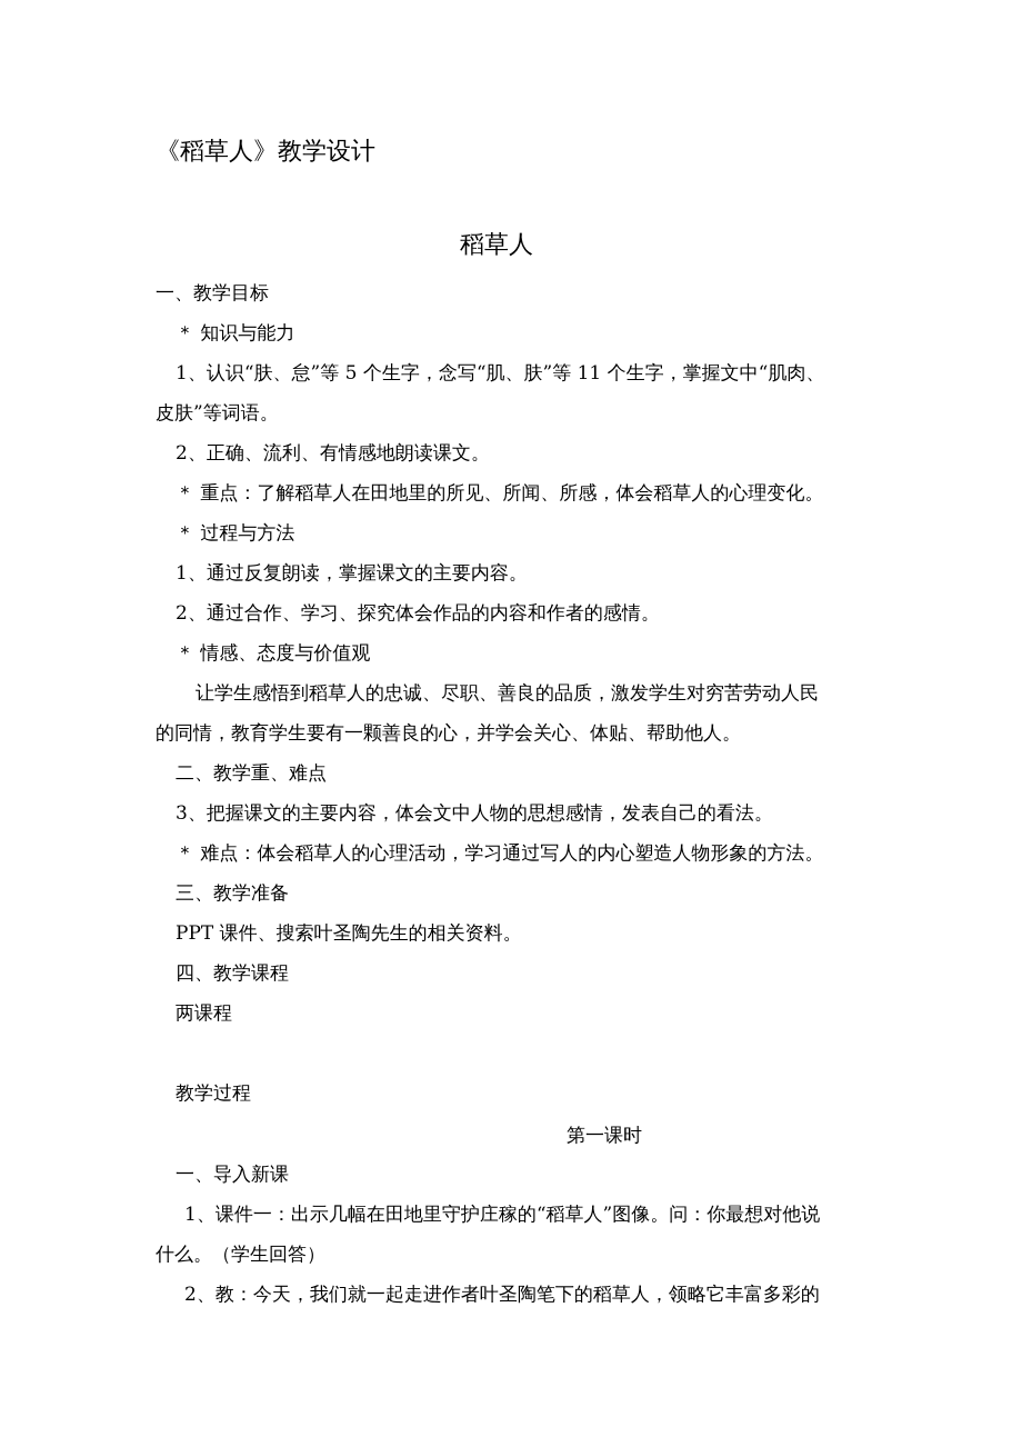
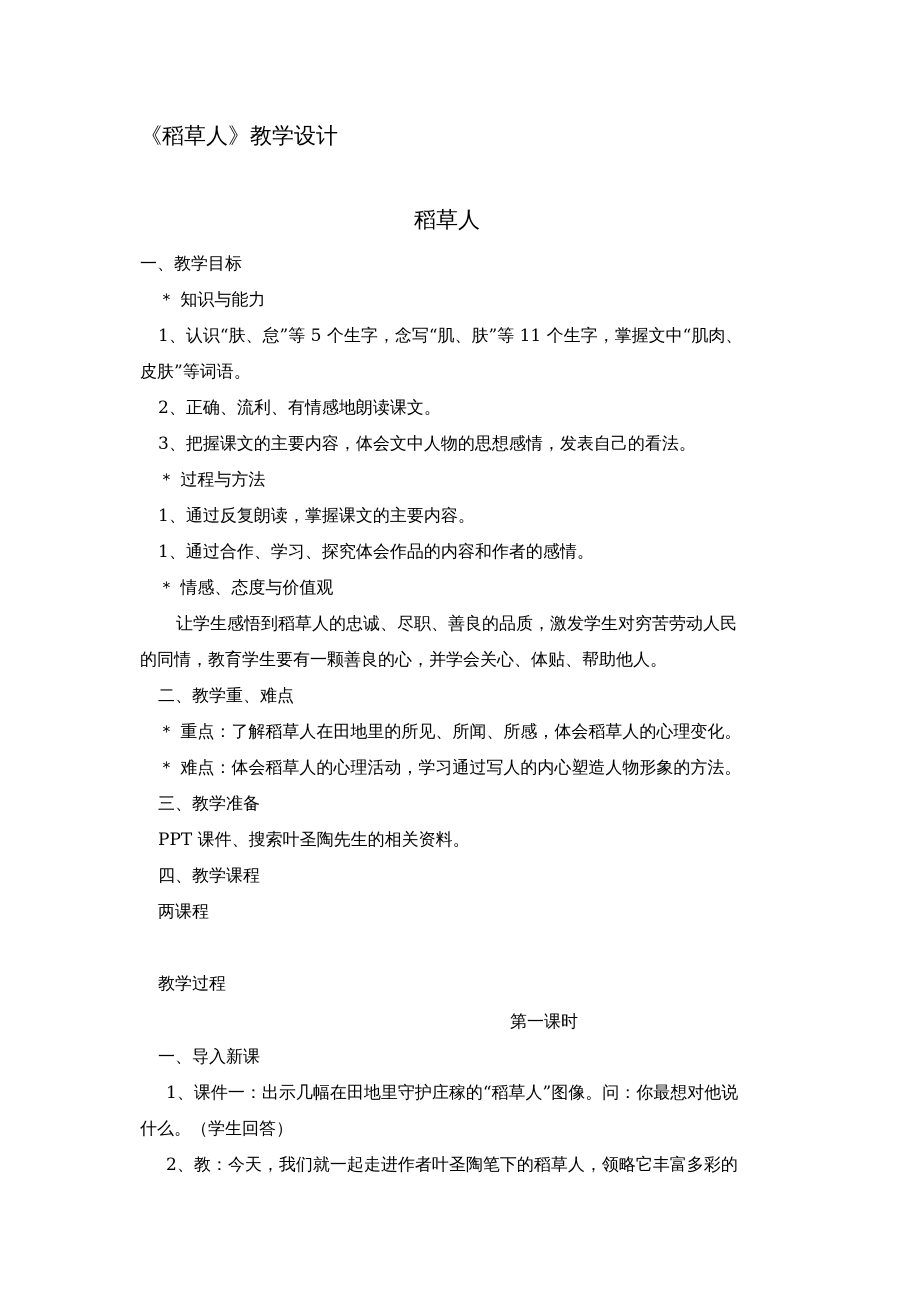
  《稻草人》教学设计
  稻草人
  一、教学目标
  ＊ 知识与能力
  1、认识“肤、怠”等 5 个生字，念写“肌、肤”等 11 个生字，掌握文中“肌肉、
  皮肤”等词语。
  2、正确、流利、有情感地朗读课文。
- ＊ 重点：了解稻草人在田地里的所见、所闻、所感，体会稻草人的心理变化。
+ 3、把握课文的主要内容，体会文中人物的思想感情，发表自己的看法。
  ＊ 过程与方法
  1、通过反复朗读，掌握课文的主要内容。
- 2、通过合作、学习、探究体会作品的内容和作者的感情。
+ 1、通过合作、学习、探究体会作品的内容和作者的感情。
  ＊ 情感、态度与价值观
  让学生感悟到稻草人的忠诚、尽职、善良的品质，激发学生对穷苦劳动人民
  的同情，教育学生要有一颗善良的心，并学会关心、体贴、帮助他人。
  二、教学重、难点
- 3、把握课文的主要内容，体会文中人物的思想感情，发表自己的看法。
+ ＊ 重点：了解稻草人在田地里的所见、所闻、所感，体会稻草人的心理变化。
  ＊ 难点：体会稻草人的心理活动，学习通过写人的内心塑造人物形象的方法。
  三、教学准备
  PPT 课件、搜索叶圣陶先生的相关资料。
  四、教学课程
  两课程
  教学过程
  第一课时
  一、导入新课
  1、课件一：出示几幅在田地里守护庄稼的“稻草人”图像。问：你最想对他说
  什么。（学生回答）
  2、教：今天，我们就一起走进作者叶圣陶笔下的稻草人，领略它丰富多彩的
